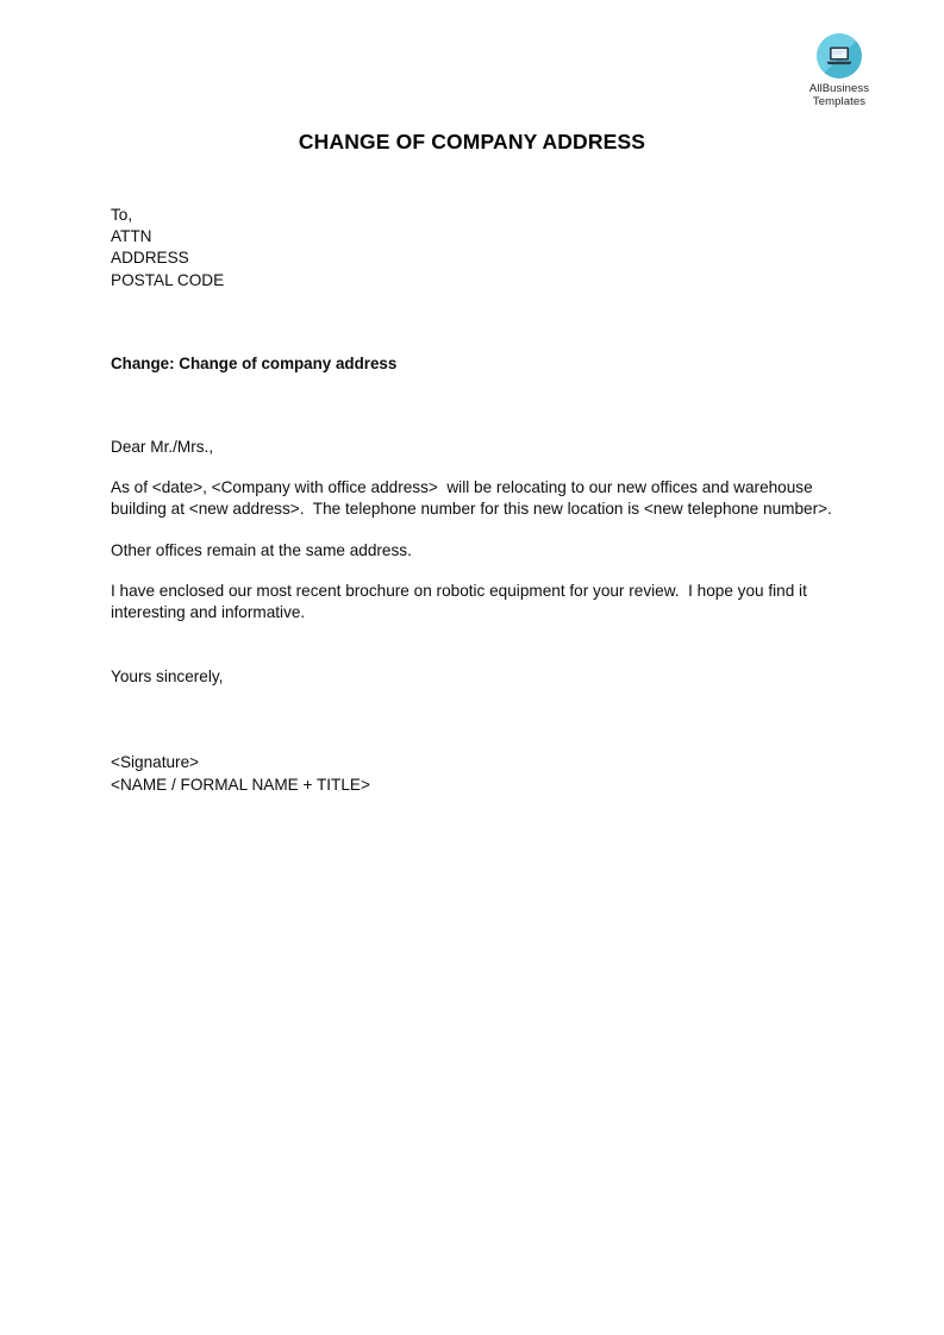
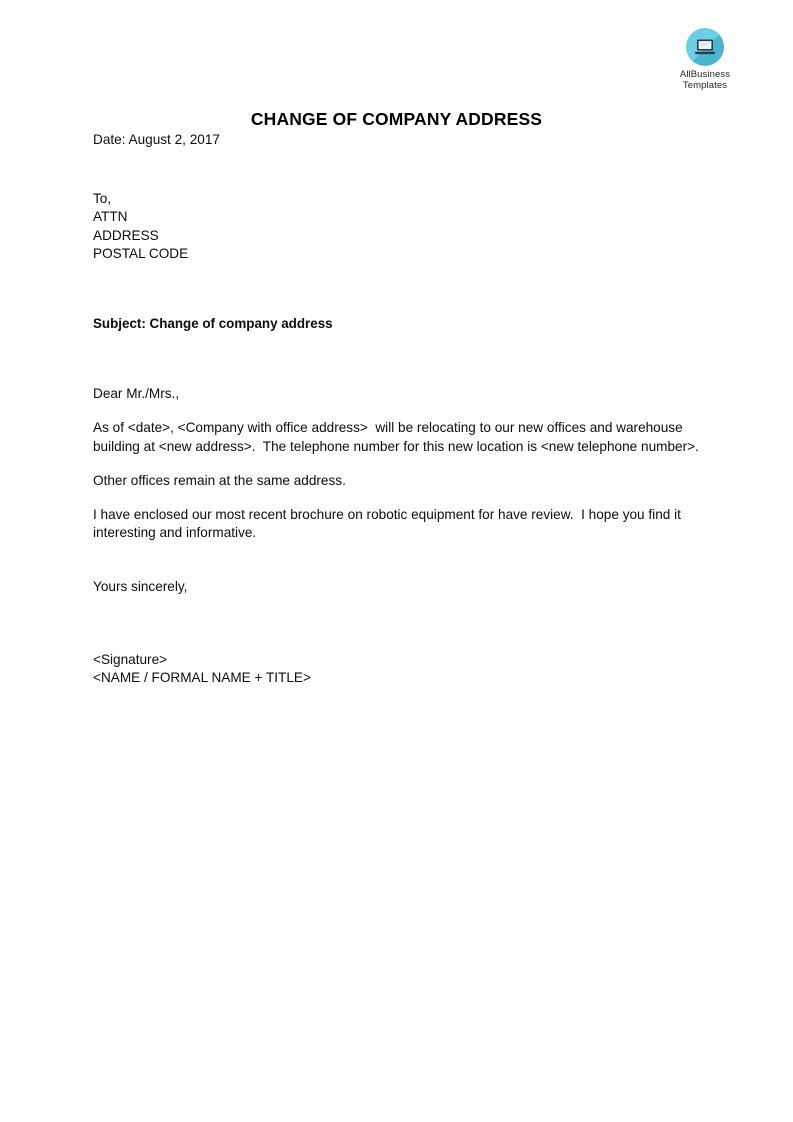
  AllBusiness
  Templates
  CHANGE OF COMPANY ADDRESS
+ Date: August 2, 2017
  To,
  ATTN
  ADDRESS
  POSTAL CODE
- Change: Change of company address
+ Subject: Change of company address
  Dear Mr./Mrs.,
  As of <date>, <Company with office address> will be relocating to our new offices and warehouse building at <new address>. The telephone number for this new location is <new telephone number>.
  Other offices remain at the same address.
- I have enclosed our most recent brochure on robotic equipment for your review. I hope you find it interesting and informative.
+ I have enclosed our most recent brochure on robotic equipment for have review. I hope you find it interesting and informative.
  Yours sincerely,
  <Signature>
  <NAME / FORMAL NAME + TITLE>
